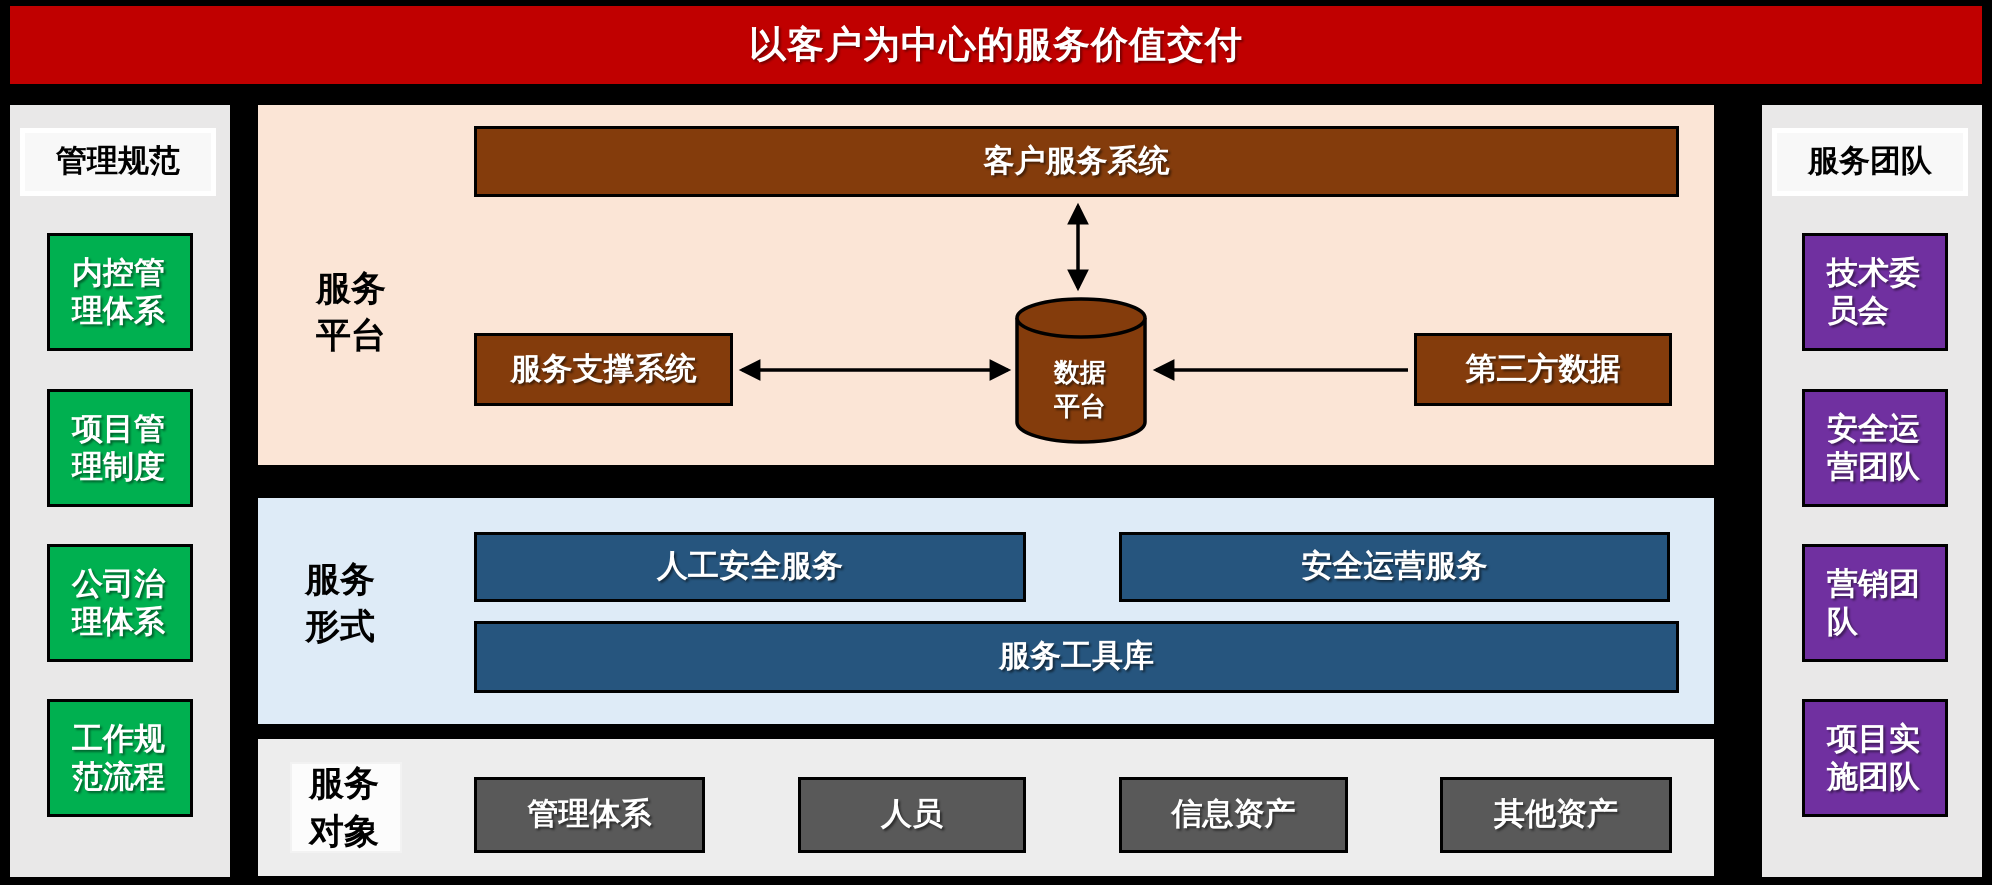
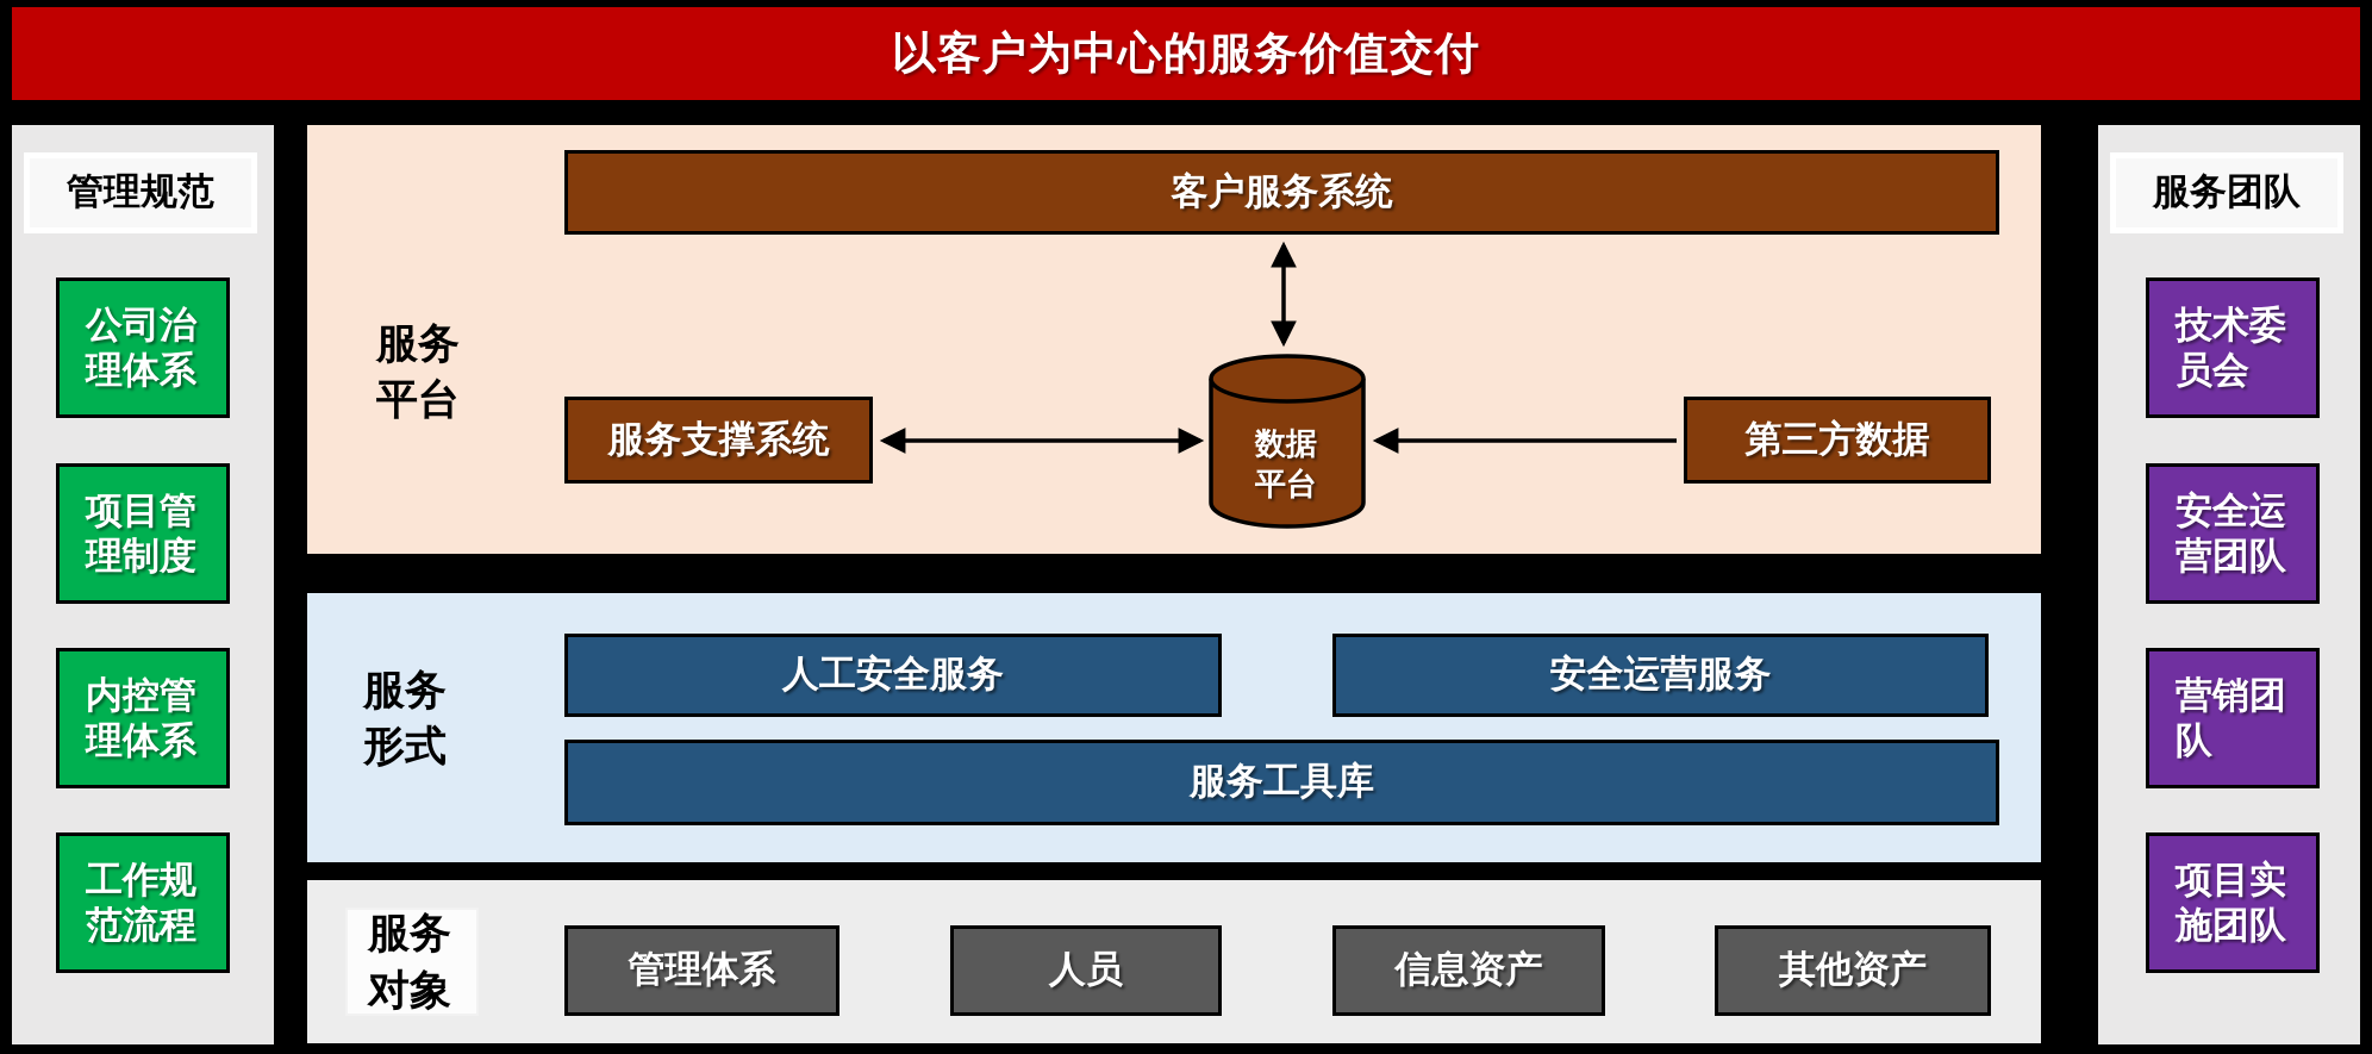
  以客户为中心的服务价值交付
  管理规范
- 内控管理体系
+ 公司治理体系
  项目管理制度
- 公司治理体系
+ 内控管理体系
  工作规范流程
  服务团队
  技术委员会
  安全运营团队
  营销团队
  项目实施团队
  服务平台
  客户服务系统
  服务支撑系统
  第三方数据
  数据平台
  服务形式
  人工安全服务
  安全运营服务
  服务工具库
  服务对象
  管理体系
  人员
  信息资产
  其他资产
